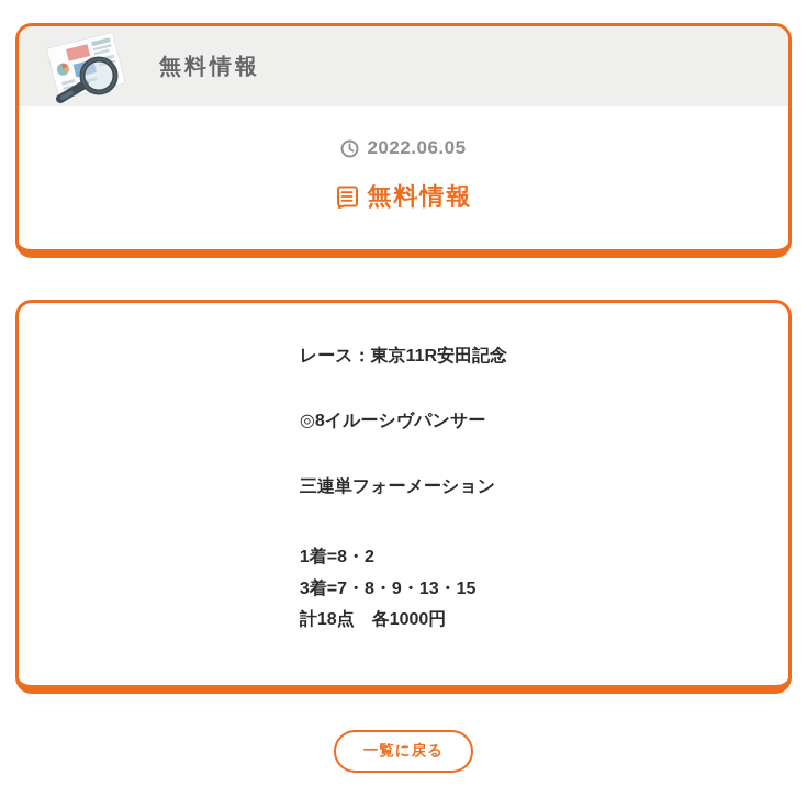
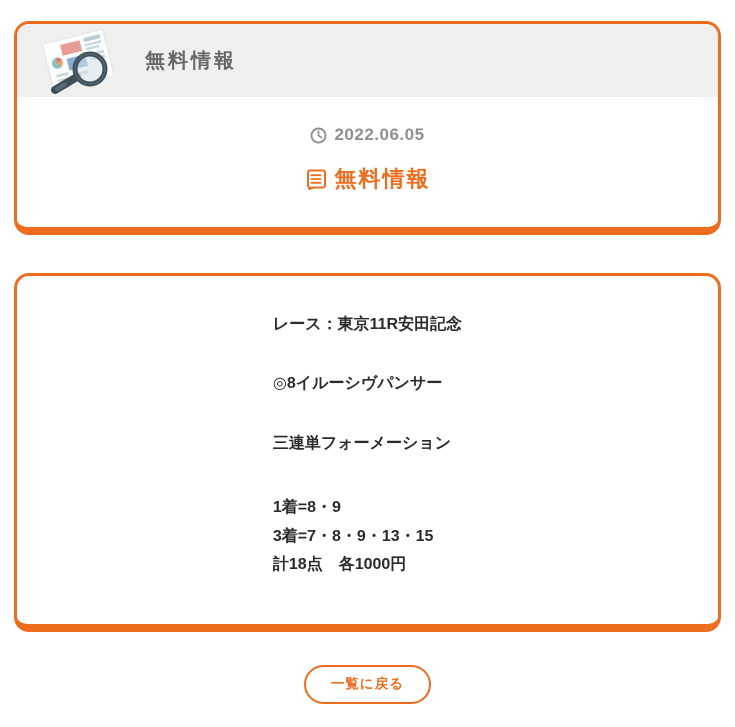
  無料情報
  2022.06.05
  無料情報
  レース：東京11R安田記念
  ◎8イルーシヴパンサー
  三連単フォーメーション
- 1着=8・2
+ 1着=8・9
  3着=7・8・9・13・15
  計18点 各1000円
  一覧に戻る
